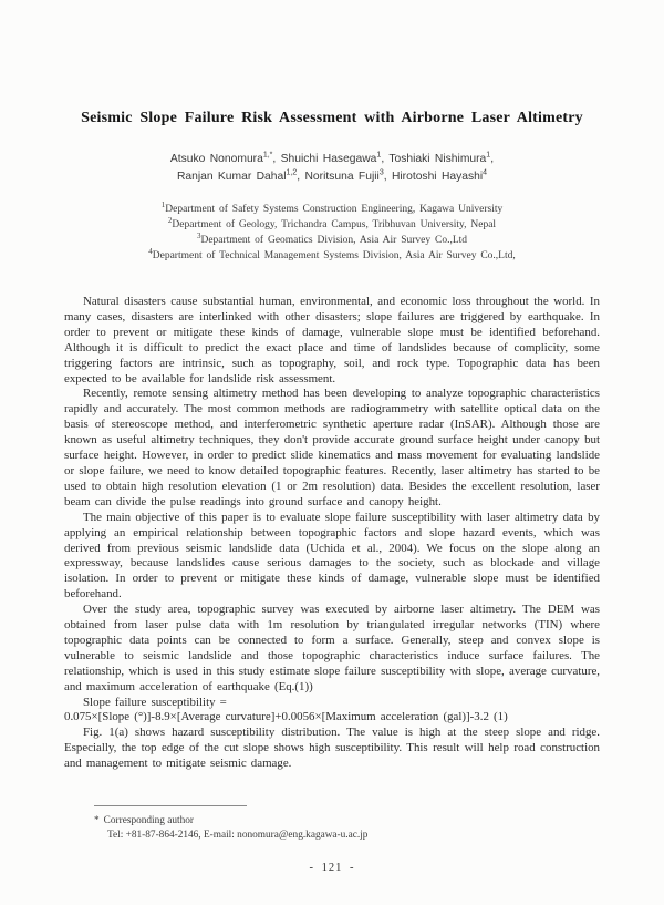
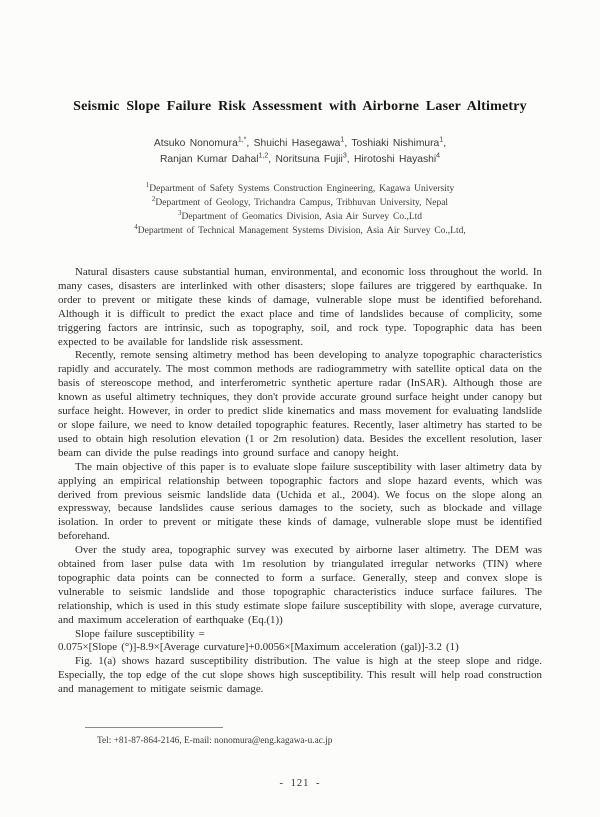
  Seismic Slope Failure Risk Assessment with Airborne Laser Altimetry
  Atsuko Nonomura , Shuichi Hasegawa , Toshiaki Nishimura ,
  Ranjan Kumar Dahal , Noritsuna Fujii , Hirotoshi Hayashi
  1Department of Safety Systems Construction Engineering, Kagawa University
  2Department of Geology, Trichandra Campus, Tribhuvan University, Nepal
  3Department of Geomatics Division, Asia Air Survey Co.,Ltd
  4Department of Technical Management Systems Division, Asia Air Survey Co.,Ltd,
  Natural disasters cause substantial human, environmental, and economic loss throughout the world. In many cases, disasters are interlinked with other disasters; slope failures are triggered by earthquake. In order to prevent or mitigate these kinds of damage, vulnerable slope must be identified beforehand. Although it is difficult to predict the exact place and time of landslides because of complicity, some triggering factors are intrinsic, such as topography, soil, and rock type. Topographic data has been expected to be available for landslide risk assessment.
  Recently, remote sensing altimetry method has been developing to analyze topographic characteristics rapidly and accurately. The most common methods are radiogrammetry with satellite optical data on the basis of stereoscope method, and interferometric synthetic aperture radar (InSAR). Although those are known as useful altimetry techniques, they don't provide accurate ground surface height under canopy but surface height. However, in order to predict slide kinematics and mass movement for evaluating landslide or slope failure, we need to know detailed topographic features. Recently, laser altimetry has started to be used to obtain high resolution elevation (1 or 2m resolution) data. Besides the excellent resolution, laser beam can divide the pulse readings into ground surface and canopy height.
  The main objective of this paper is to evaluate slope failure susceptibility with laser altimetry data by applying an empirical relationship between topographic factors and slope hazard events, which was derived from previous seismic landslide data (Uchida et al., 2004). We focus on the slope along an expressway, because landslides cause serious damages to the society, such as blockade and village isolation. In order to prevent or mitigate these kinds of damage, vulnerable slope must be identified beforehand.
  Over the study area, topographic survey was executed by airborne laser altimetry. The DEM was obtained from laser pulse data with 1m resolution by triangulated irregular networks (TIN) where topographic data points can be connected to form a surface. Generally, steep and convex slope is vulnerable to seismic landslide and those topographic characteristics induce surface failures. The relationship, which is used in this study estimate slope failure susceptibility with slope, average curvature, and maximum acceleration of earthquake (Eq.(1))
  Slope failure susceptibility =
  0.075×[Slope (°)]-8.9×[Average curvature]+0.0056×[Maximum acceleration (gal)]-3.2 (1)
  Fig. 1(a) shows hazard susceptibility distribution. The value is high at the steep slope and ridge. Especially, the top edge of the cut slope shows high susceptibility. This result will help road construction and management to mitigate seismic damage.
- * Corresponding author
  Tel: +81-87-864-2146, E-mail: nonomura@eng.kagawa-u.ac.jp
  - 121 -
